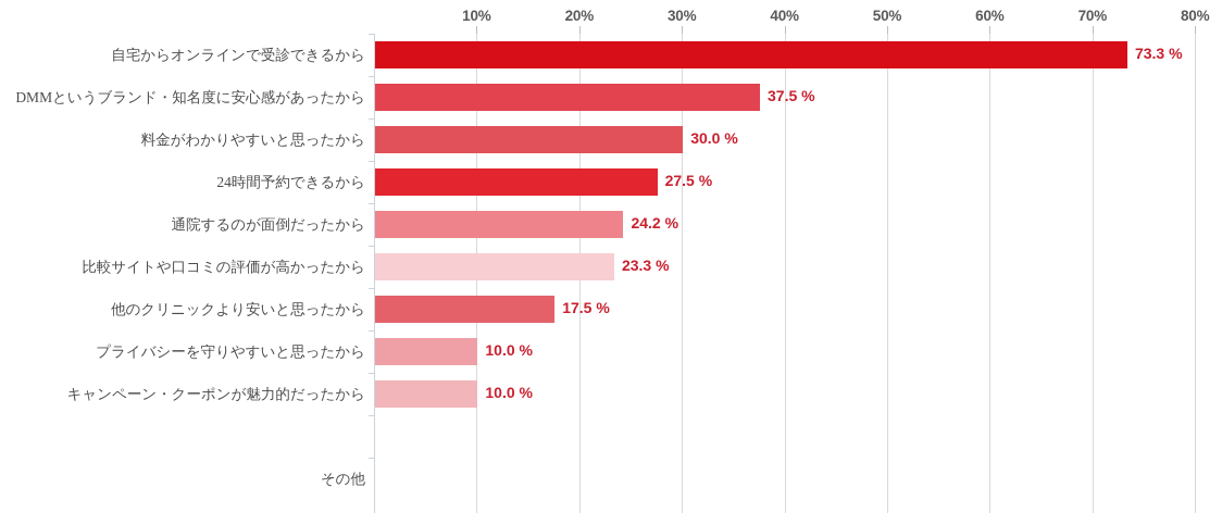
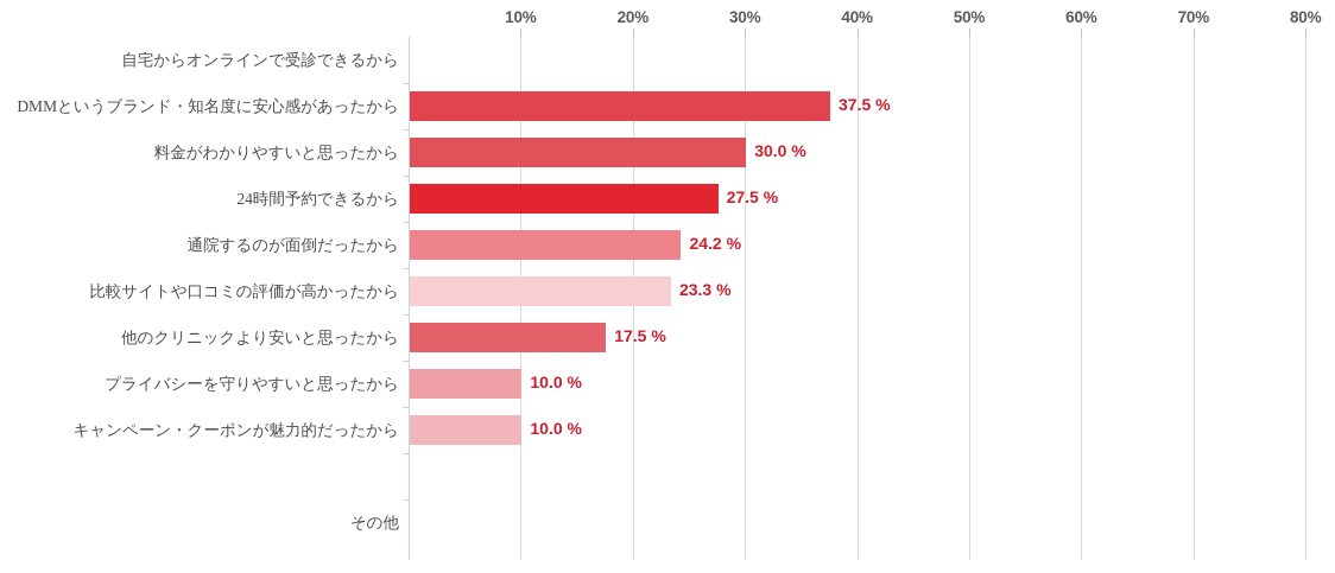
  10%
  20%
  30%
  40%
  50%
  60%
  70%
  80%
  自宅からオンラインで受診できるから
  DMMというブランド・知名度に安心感があったから
  料金がわかりやすいと思ったから
  24時間予約できるから
  通院するのが面倒だったから
  比較サイトや口コミの評価が高かったから
  他のクリニックより安いと思ったから
  プライバシーを守りやすいと思ったから
  キャンペーン・クーポンが魅力的だったから
  その他
- 73.3 %
  37.5 %
  30.0 %
  27.5 %
  24.2 %
  23.3 %
  17.5 %
  10.0 %
  10.0 %
